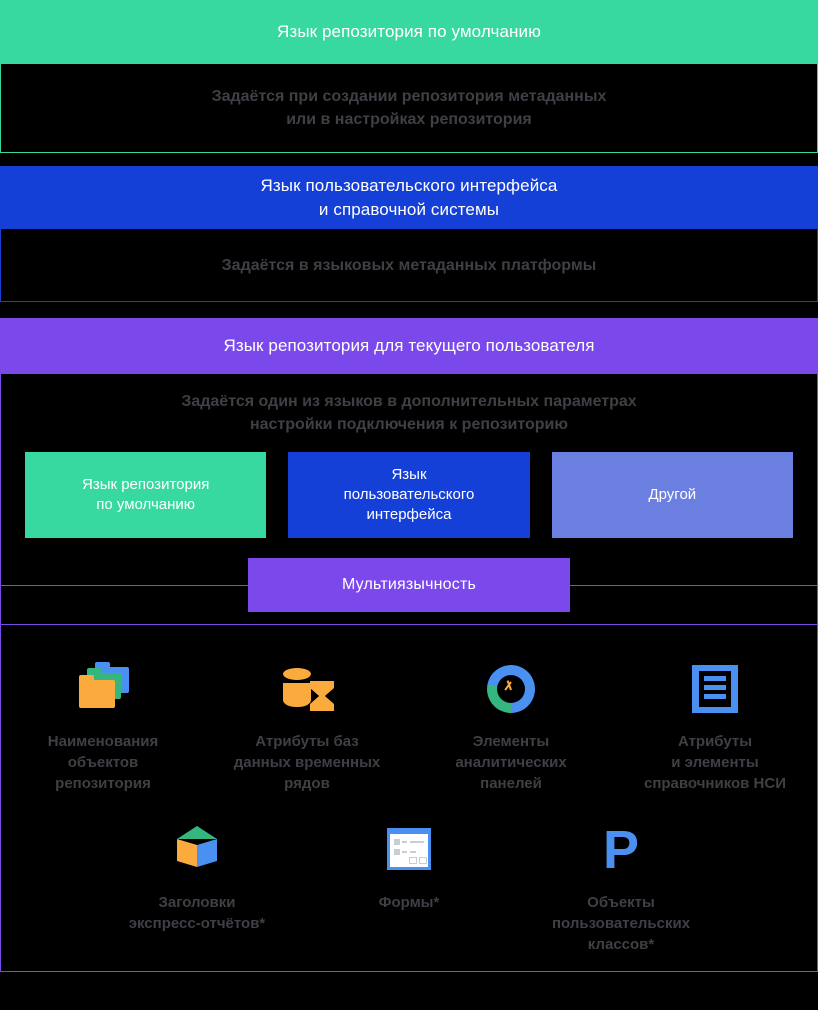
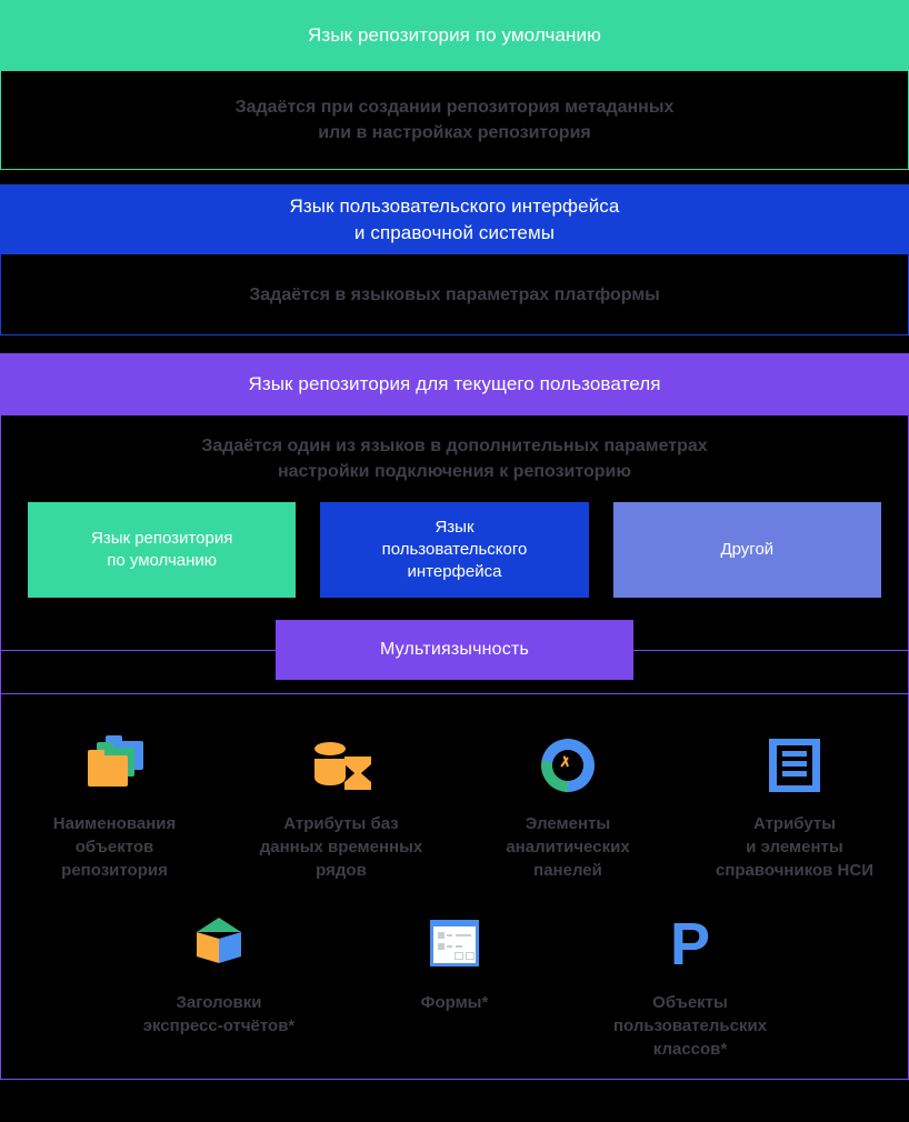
  Язык репозитория по умолчанию
  Задаётся при создании репозитория метаданных
  или в настройках репозитория
  Язык пользовательского интерфейса
  и справочной системы
- Задаётся в языковых метаданных платформы
+ Задаётся в языковых параметрах платформы
  Язык репозитория для текущего пользователя
  Задаётся один из языков в дополнительных параметрах
  настройки подключения к репозиторию
  Язык репозитория
  по умолчанию
  Язык
  пользовательского
  интерфейса
  Другой
  Мультиязычность
  Наименования
  объектов
  репозитория
  Атрибуты баз
  данных временных
  рядов
  Элементы
  аналитических
  панелей
  Атрибуты
  и элементы
  справочников НСИ
  Заголовки
  экспресс-отчётов*
  Формы*
  P
  Объекты
  пользовательских
  классов*
